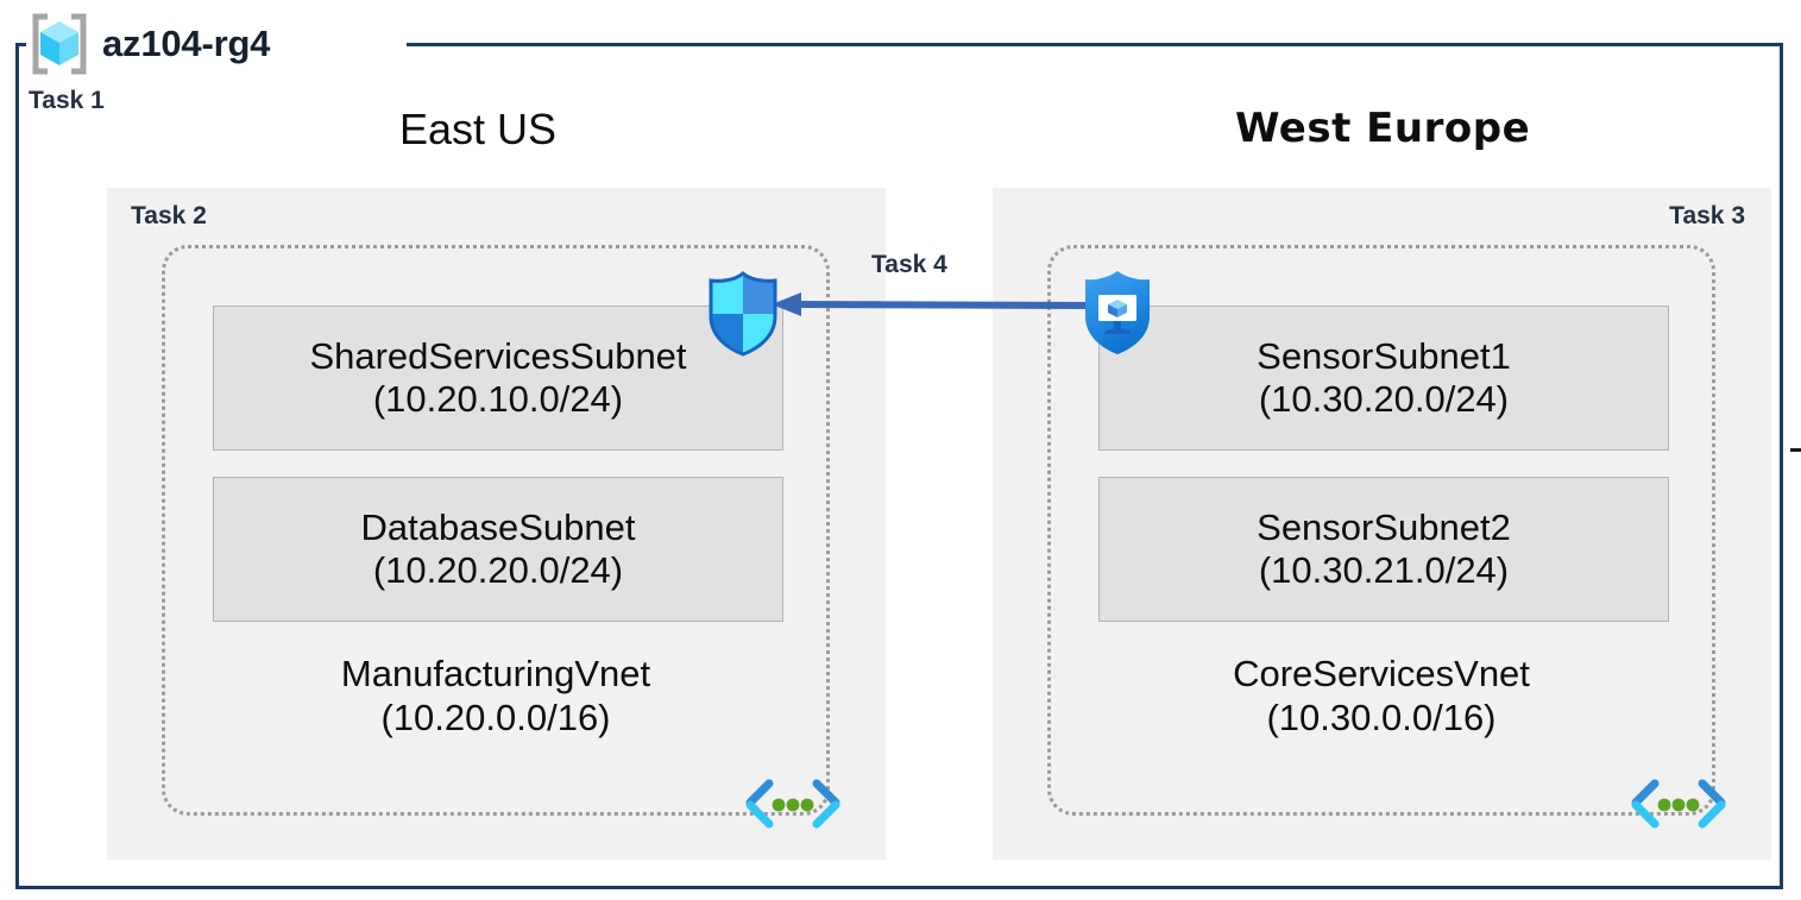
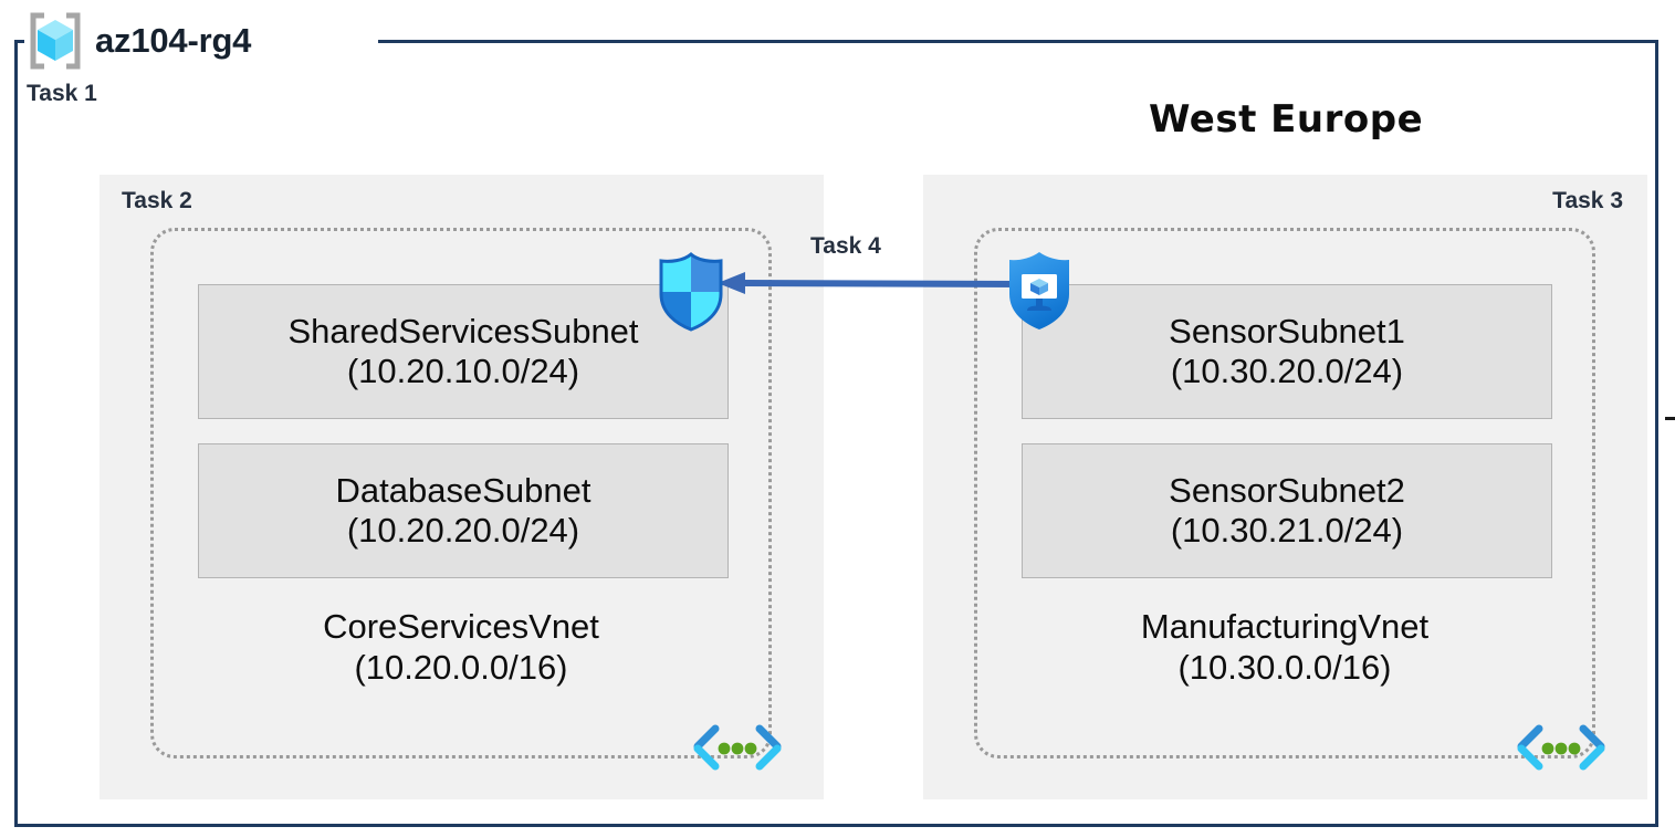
  az104-rg4
  Task 1
- East US
  West Europe
  Task 2
  SharedServicesSubnet
  (10.20.10.0/24)
  DatabaseSubnet
  (10.20.20.0/24)
- ManufacturingVnet
+ CoreServicesVnet
  (10.20.0.0/16)
  Task 3
  SensorSubnet1
  (10.30.20.0/24)
  SensorSubnet2
  (10.30.21.0/24)
- CoreServicesVnet
+ ManufacturingVnet
  (10.30.0.0/16)
  Task 4
